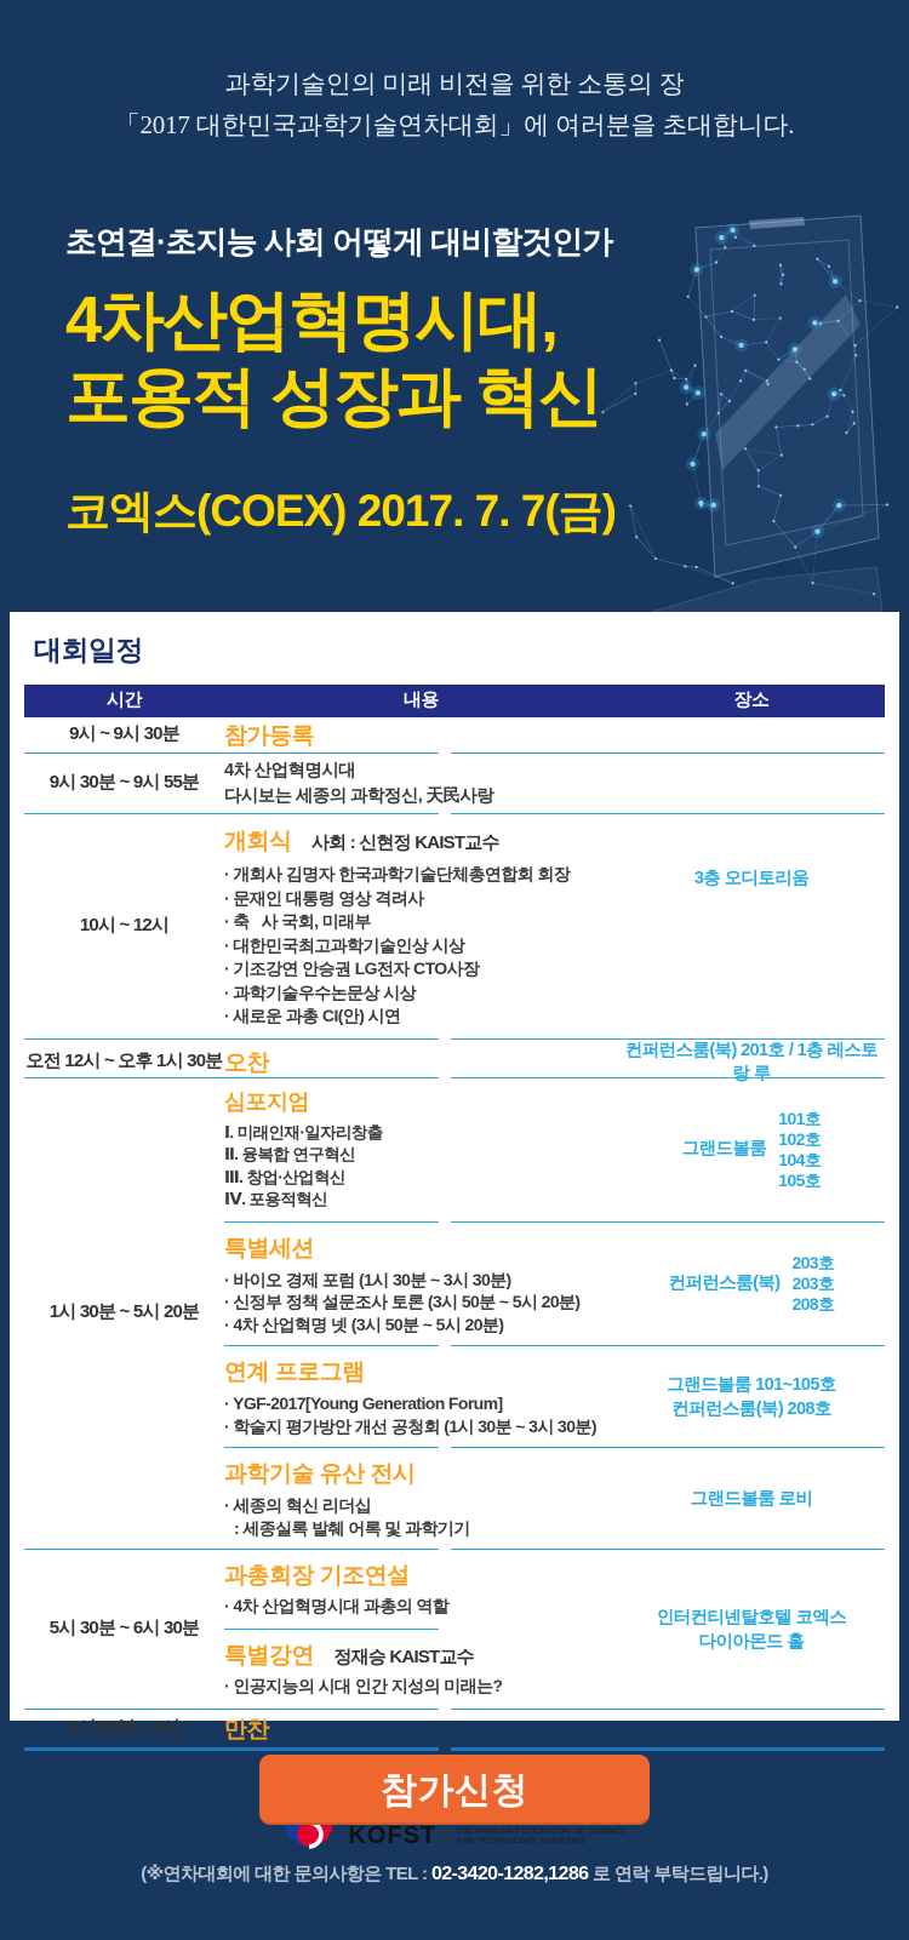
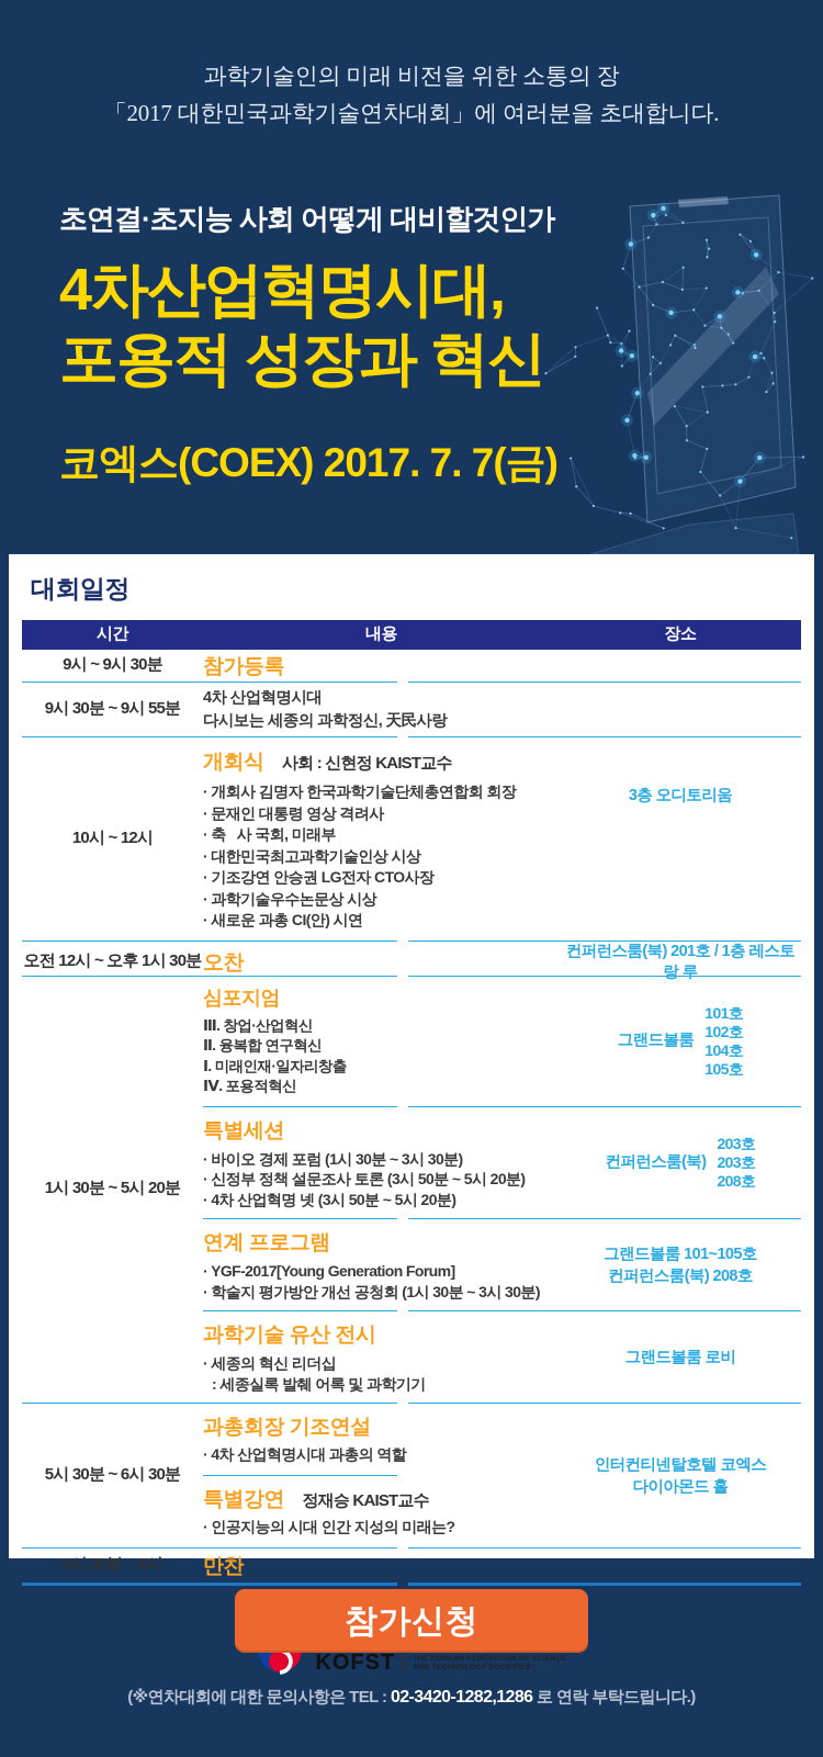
  과학기술인의 미래 비전을 위한 소통의 장
  「2017 대한민국과학기술연차대회」에 여러분을 초대합니다.
  초연결·초지능 사회 어떻게 대비할것인가
  4차산업혁명시대,
  포용적 성장과 혁신
  코엑스(COEX) 2017. 7. 7(금)
  대회일정
  시간
  내용
  장소
  9시 ~ 9시 30분
  참가등록
  9시 30분 ~ 9시 55분
  4차 산업혁명시대
  다시보는 세종의 과학정신, 天民사랑
  10시 ~ 12시
  개회식 사회 : 신현정 KAIST교수
  · 개회사 김명자 한국과학기술단체총연합회 회장
  · 문재인 대통령 영상 격려사
  · 축 사 국회, 미래부
  · 대한민국최고과학기술인상 시상
  · 기조강연 안승권 LG전자 CTO사장
  · 과학기술우수논문상 시상
  · 새로운 과총 CI(안) 시연
  3층 오디토리움
  오전 12시 ~ 오후 1시 30분
  오찬
  컨퍼런스룸(북) 201호 / 1층 레스토랑 루
  1시 30분 ~ 5시 20분
  심포지엄
- Ⅰ. 미래인재·일자리창출
+ Ⅲ. 창업·산업혁신
  Ⅱ. 융복합 연구혁신
- Ⅲ. 창업·산업혁신
+ Ⅰ. 미래인재·일자리창출
  Ⅳ. 포용적혁신
  그랜드볼룸
  101호
  102호
  104호
  105호
  특별세션
  · 바이오 경제 포럼 (1시 30분 ~ 3시 30분)
  · 신정부 정책 설문조사 토론 (3시 50분 ~ 5시 20분)
  · 4차 산업혁명 넷 (3시 50분 ~ 5시 20분)
  컨퍼런스룸(북)
  203호
  203호
  208호
  연계 프로그램
  · YGF-2017[Young Generation Forum]
  · 학술지 평가방안 개선 공청회 (1시 30분 ~ 3시 30분)
  그랜드볼룸 101~105호
  컨퍼런스룸(북) 208호
  과학기술 유산 전시
  · 세종의 혁신 리더십
  : 세종실록 발췌 어록 및 과학기기
  그랜드볼룸 로비
  5시 30분 ~ 6시 30분
  과총회장 기조연설
  · 4차 산업혁명시대 과총의 역할
  특별강연 정재승 KAIST교수
  · 인공지능의 시대 인간 지성의 미래는?
  인터컨티넨탈호텔 코엑스
  다이아몬드 홀
  6시 30분 ~ 8시
  만찬
  KOFST
  참가신청
  (※연차대회에 대한 문의사항은 TEL : 02-3420-1282,1286 로 연락 부탁드립니다.)
